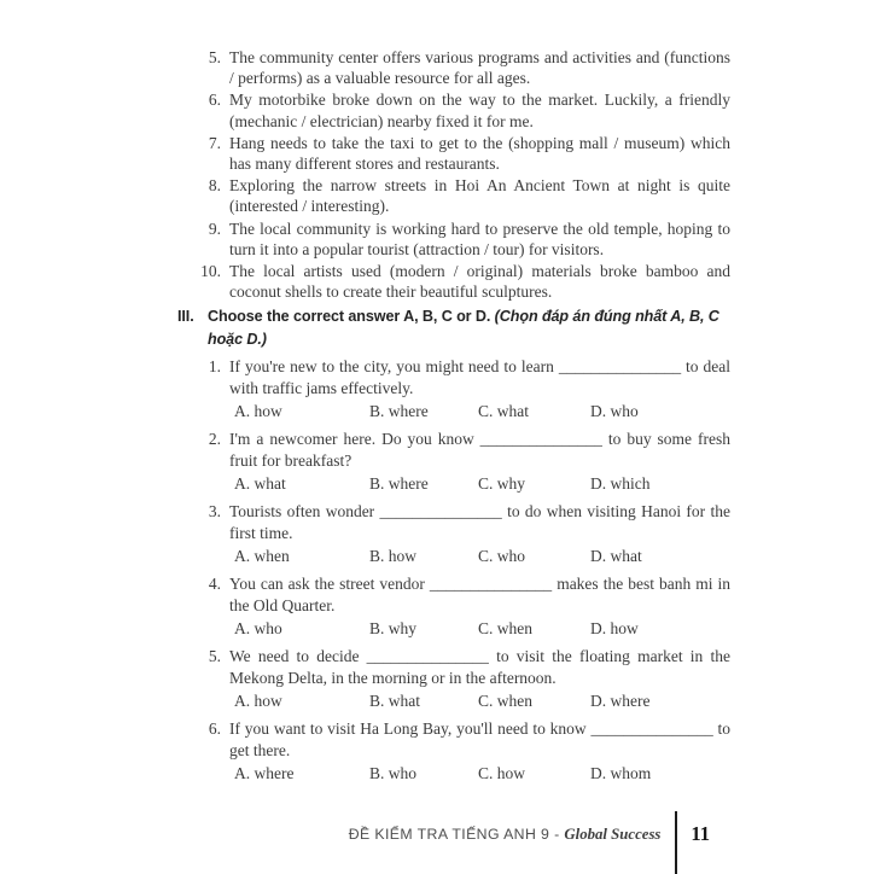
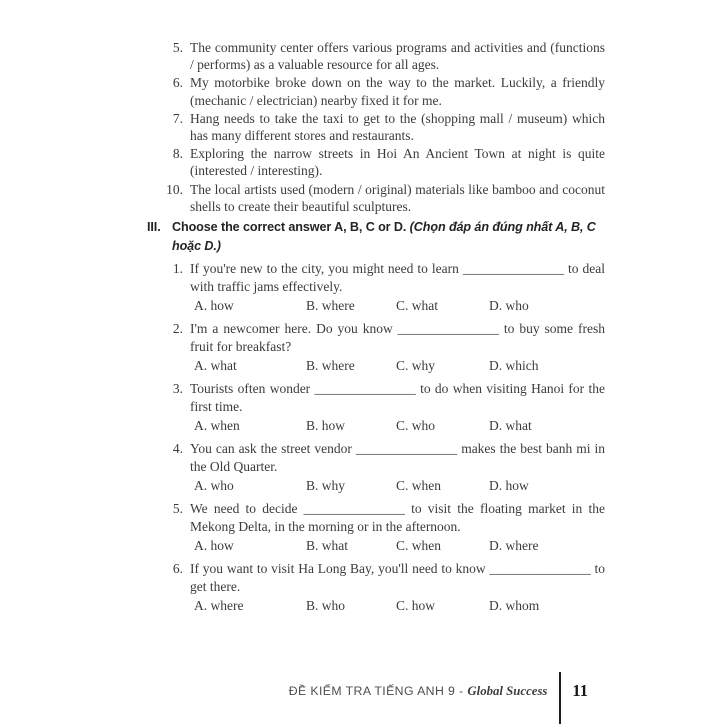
  5.
  The community center offers various programs and activities and (functions / performs) as a valuable resource for all ages.
  6.
  My motorbike broke down on the way to the market. Luckily, a friendly (mechanic / electrician) nearby fixed it for me.
  7.
  Hang needs to take the taxi to get to the (shopping mall / museum) which has many different stores and restaurants.
  8.
  Exploring the narrow streets in Hoi An Ancient Town at night is quite (interested / interesting).
- 9.
- The local community is working hard to preserve the old temple, hoping to turn it into a popular tourist (attraction / tour) for visitors.
  10.
- The local artists used (modern / original) materials broke bamboo and coconut shells to create their beautiful sculptures.
+ The local artists used (modern / original) materials like bamboo and coconut shells to create their beautiful sculptures.
  III.
  Choose the correct answer A, B, C or D. (Chọn đáp án đúng nhất A, B, C hoặc D.)
  1.
  If you're new to the city, you might need to learn _______________ to deal with traffic jams effectively.
  A. how
  B. where
  C. what
  D. who
  2.
  I'm a newcomer here. Do you know _______________ to buy some fresh fruit for breakfast?
  A. what
  B. where
  C. why
  D. which
  3.
  Tourists often wonder _______________ to do when visiting Hanoi for the first time.
  A. when
  B. how
  C. who
  D. what
  4.
  You can ask the street vendor _______________ makes the best banh mi in the Old Quarter.
  A. who
  B. why
  C. when
  D. how
  5.
  We need to decide _______________ to visit the floating market in the Mekong Delta, in the morning or in the afternoon.
  A. how
  B. what
  C. when
  D. where
  6.
  If you want to visit Ha Long Bay, you'll need to know _______________ to get there.
  A. where
  B. who
  C. how
  D. whom
  ĐỀ KIỂM TRA TIẾNG ANH 9 -
  Global Success
  11
